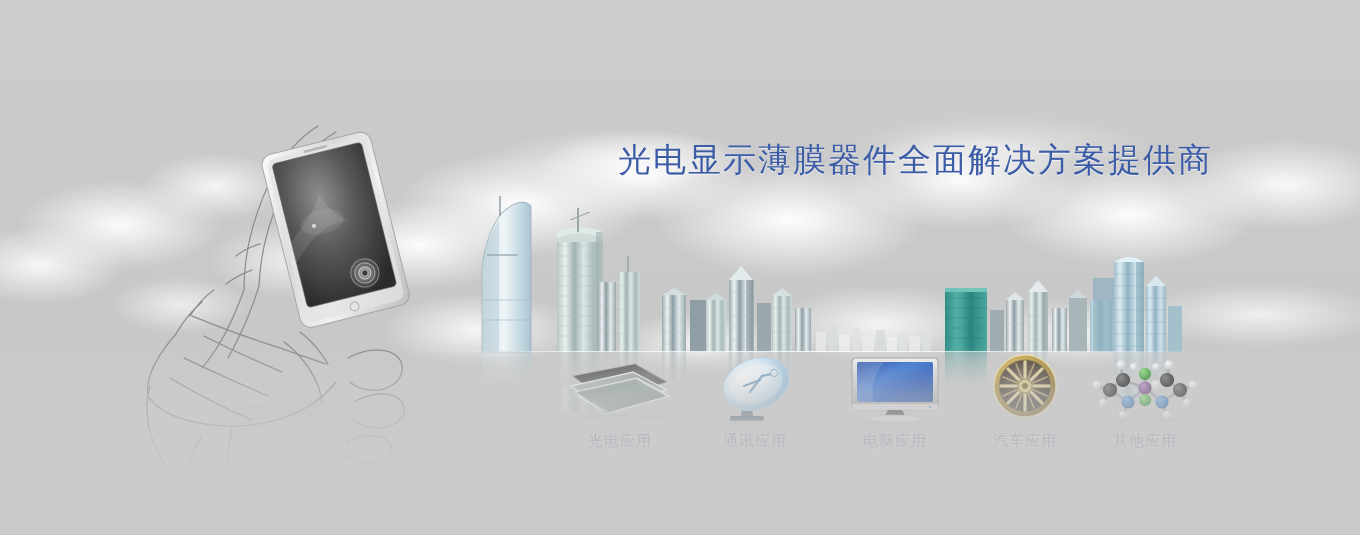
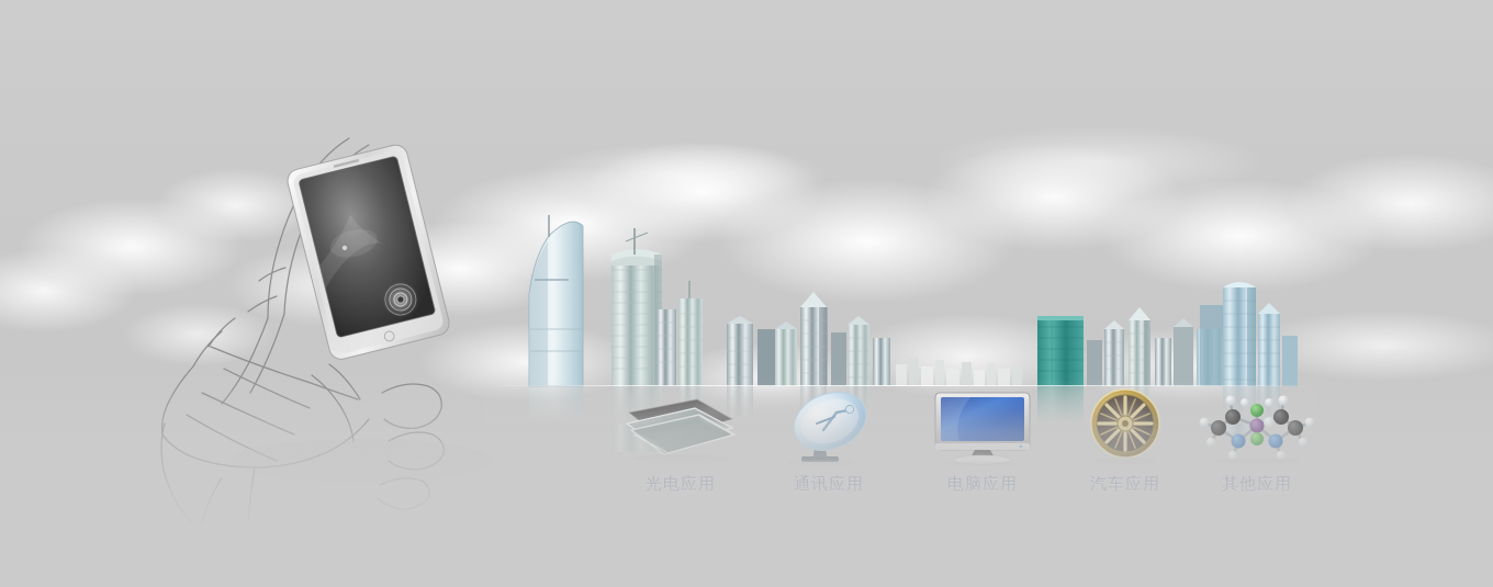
- 光电显示薄膜器件全面解决方案提供商
